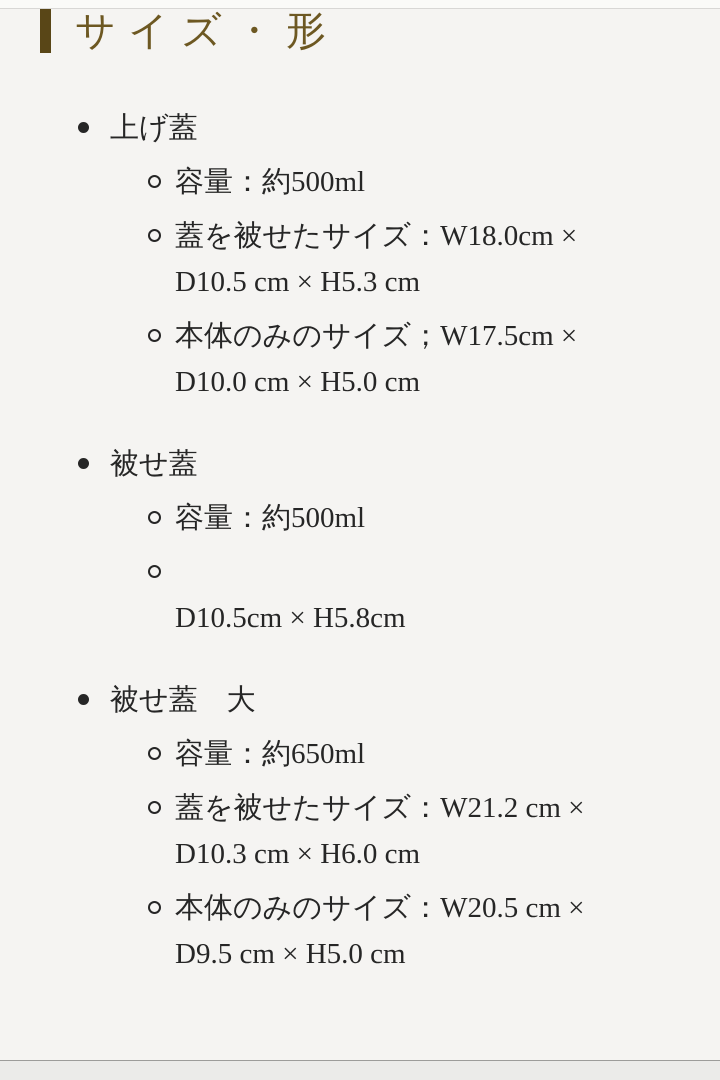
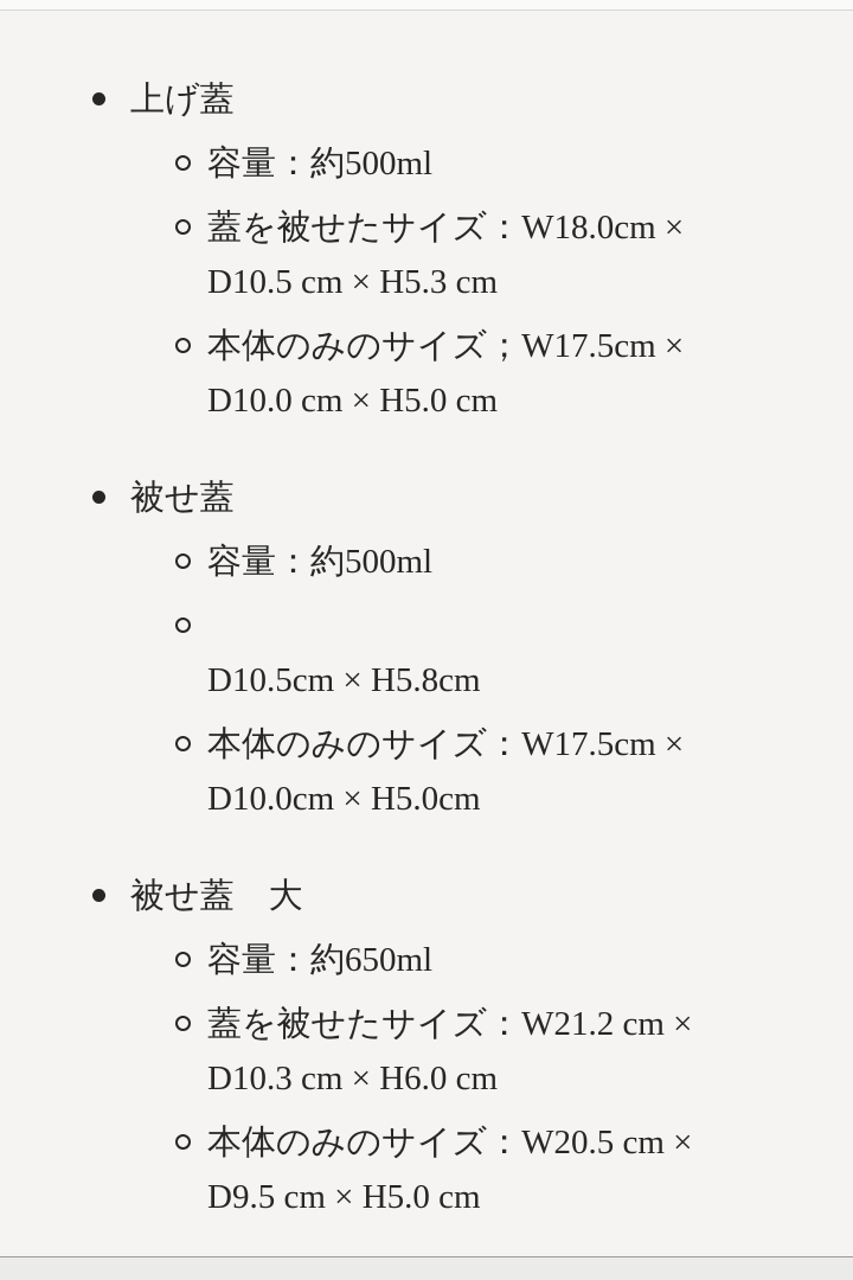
- サイズ・形
  上げ蓋
  容量：約500ml
  蓋を被せたサイズ：W18.0cm ×
  D10.5 cm × H5.3 cm
  本体のみのサイズ；W17.5cm ×
  D10.0 cm × H5.0 cm
  被せ蓋
  容量：約500ml
  D10.5cm × H5.8cm
+ 本体のみのサイズ：W17.5cm ×
+ D10.0cm × H5.0cm
  被せ蓋 大
  容量：約650ml
  蓋を被せたサイズ：W21.2 cm ×
  D10.3 cm × H6.0 cm
  本体のみのサイズ：W20.5 cm ×
  D9.5 cm × H5.0 cm
